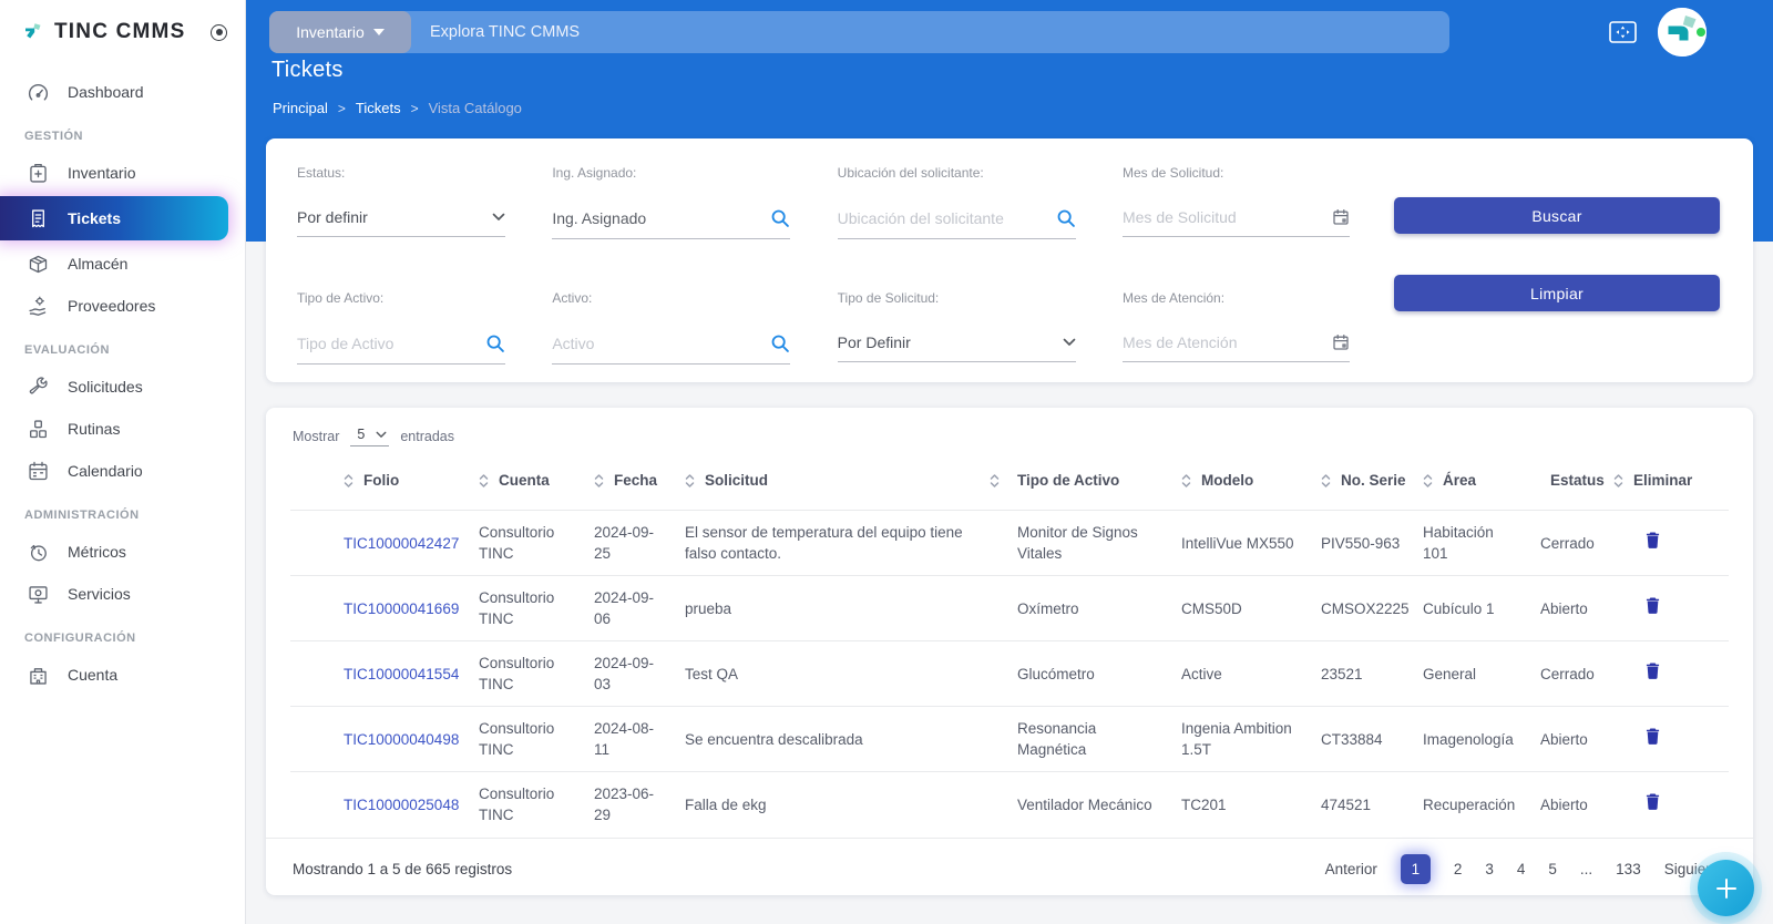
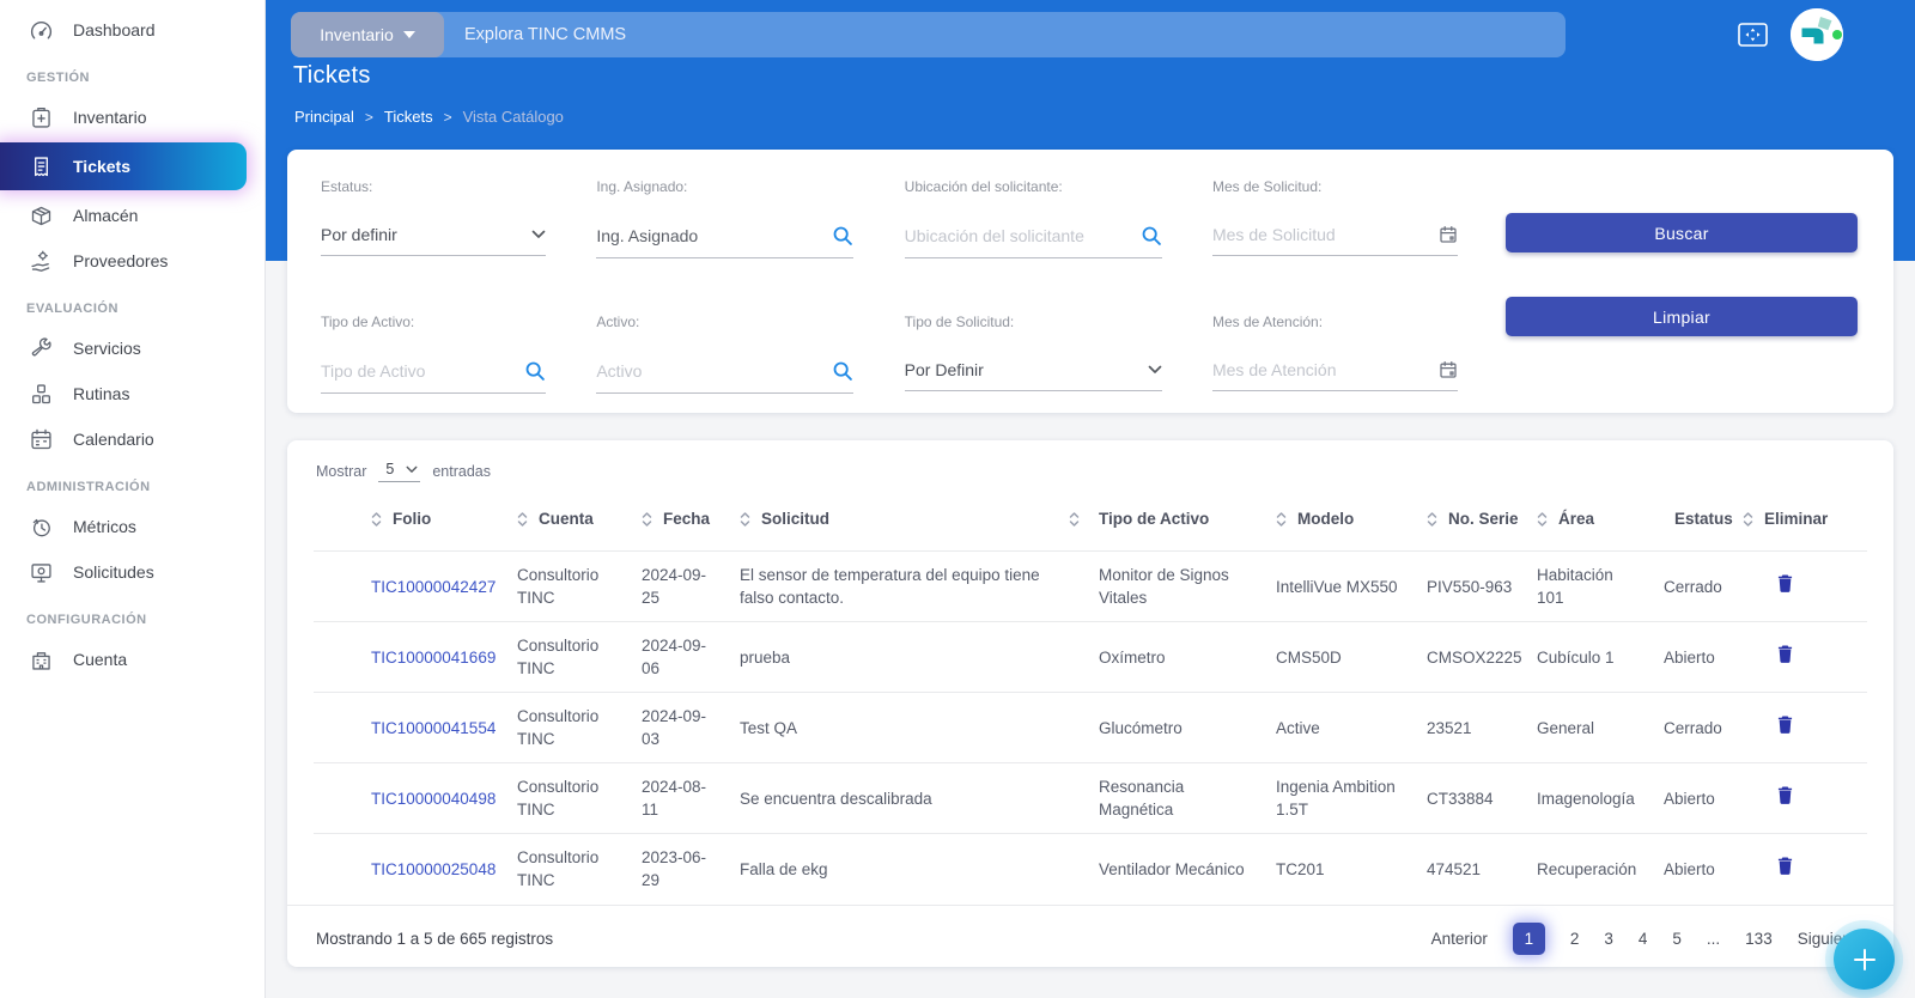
- TINC CMMS
  Dashboard
  GESTIÓN
  Inventario
  Tickets
  Almacén
  Proveedores
  EVALUACIÓN
- Solicitudes
+ Servicios
  Rutinas
  Calendario
  ADMINISTRACIÓN
  Métricos
- Servicios
+ Solicitudes
  CONFIGURACIÓN
  Cuenta
  Inventario
  Explora TINC CMMS
  Tickets
  Principal
  >
  Tickets
  >
  Vista Catálogo
  Estatus:
  Por definir
  Ing. Asignado:
  Ing. Asignado
  Ubicación del solicitante:
  Ubicación del solicitante
  Mes de Solicitud:
  Mes de Solicitud
  Tipo de Activo:
  Tipo de Activo
  Activo:
  Activo
  Tipo de Solicitud:
  Por Definir
  Mes de Atención:
  Mes de Atención
  Buscar
  Limpiar
  Mostrar
  5
  entradas
  	Folio	Cuenta	Fecha	Solicitud	Tipo de Activo	Modelo	No. Serie	Área	Estatus	Eliminar
  	TIC10000042427	Consultorio TINC	2024-09-25	El sensor de temperatura del equipo tiene falso contacto.	Monitor de Signos Vitales	IntelliVue MX550	PIV550-963	Habitación 101	Cerrado
  	TIC10000041669	Consultorio TINC	2024-09-06	prueba	Oxímetro	CMS50D	CMSOX2225	Cubículo 1	Abierto
  	TIC10000041554	Consultorio TINC	2024-09-03	Test QA	Glucómetro	Active	23521	General	Cerrado
  	TIC10000040498	Consultorio TINC	2024-08-11	Se encuentra descalibrada	Resonancia Magnética	Ingenia Ambition 1.5T	CT33884	Imagenología	Abierto
  	TIC10000025048	Consultorio TINC	2023-06-29	Falla de ekg	Ventilador Mecánico	TC201	474521	Recuperación	Abierto
  Mostrando 1 a 5 de 665 registros
  Anterior
  1
  2
  3
  4
  5
  ...
  133
